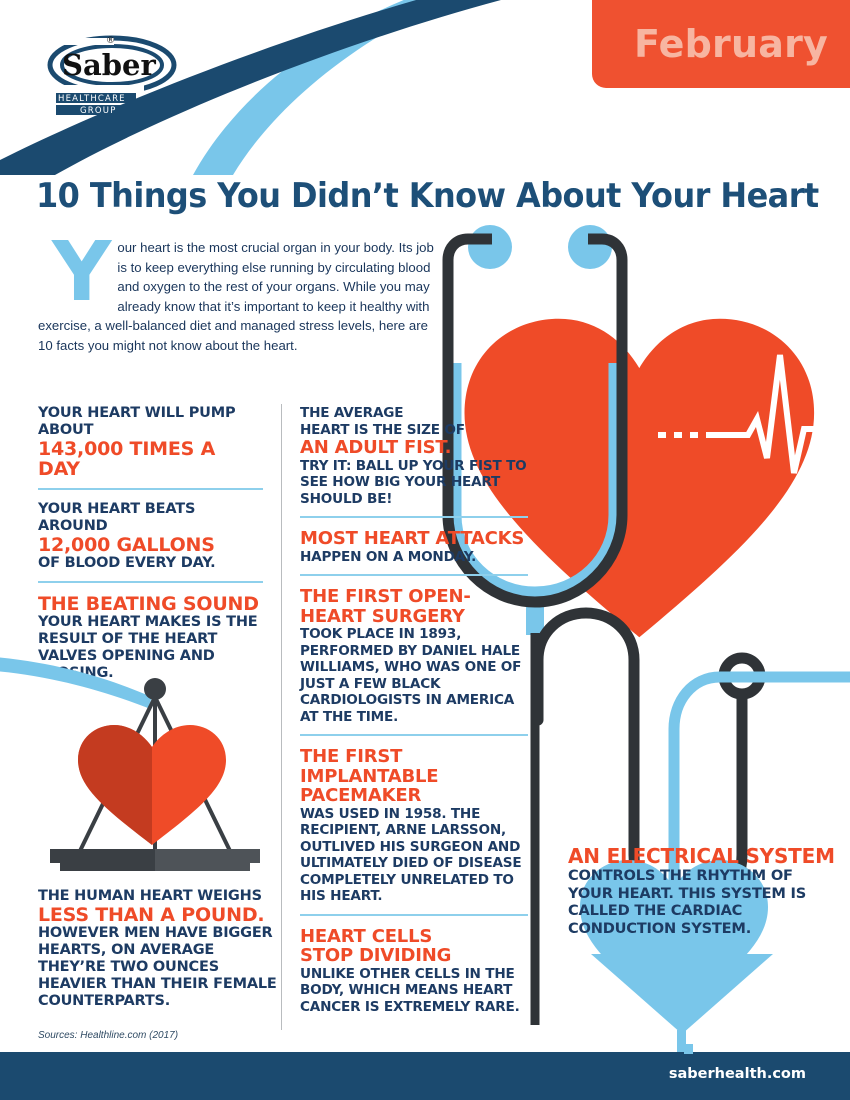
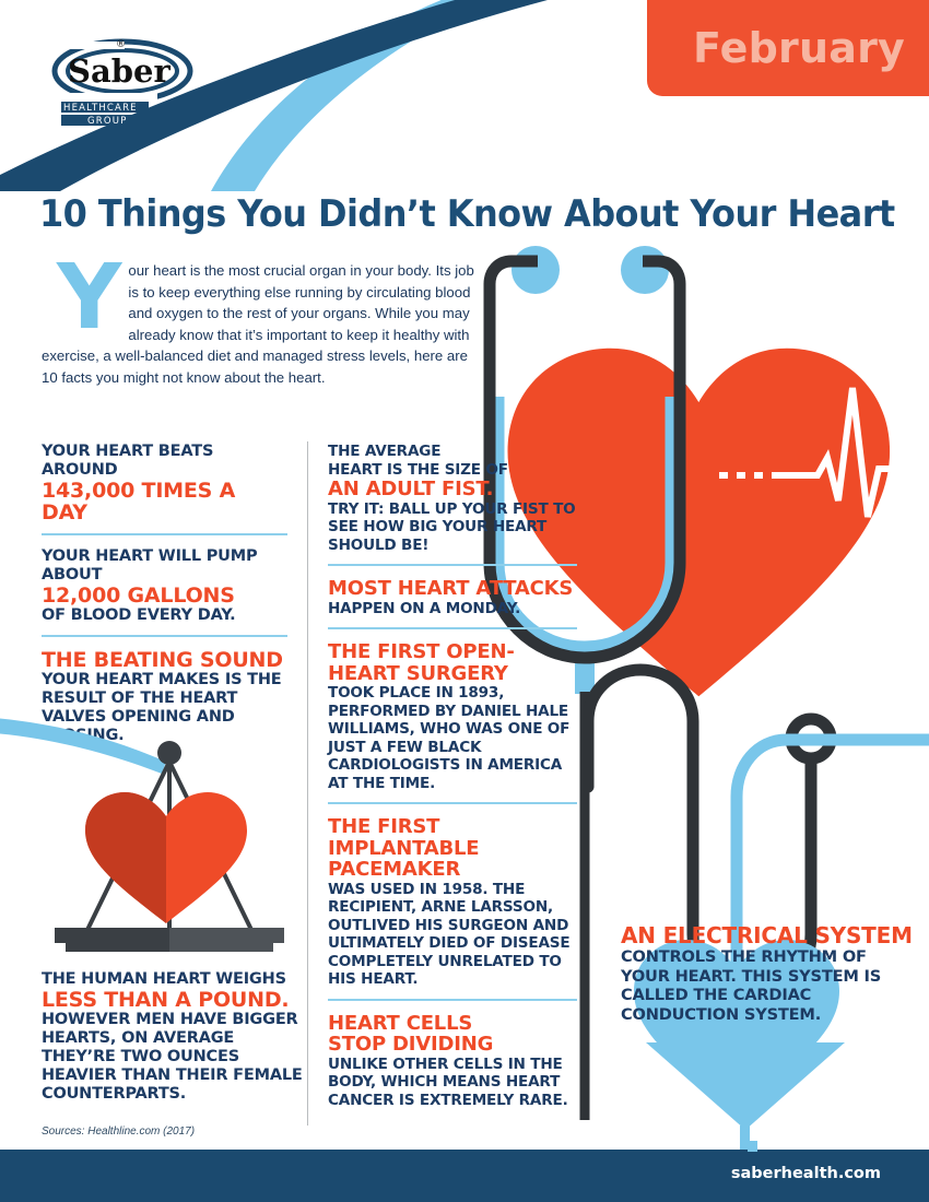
  Saber
  ®
  HEALTHCARE
  GROUP
  February
  10 Things You Didn’t Know About Your Heart
  Y
  our heart is the most crucial organ in your body. Its job is to keep everything else running by circulating blood and oxygen to the rest of your organs. While you may already know that it’s important to keep it healthy with exercise, a well-balanced diet and managed stress levels, here are 10 facts you might not know about the heart.
- YOUR HEART WILL PUMP ABOUT
+ YOUR HEART BEATS AROUND
  143,000 TIMES A DAY
- YOUR HEART BEATS AROUND
+ YOUR HEART WILL PUMP ABOUT
  12,000 GALLONS
  OF BLOOD EVERY DAY.
  THE BEATING SOUND
  YOUR HEART MAKES IS THE RESULT OF THE HEART VALVES OPENING AND NG.
  THE AVERAGE
  HEART IS THE SIZE OF
  AN ADULT FIST.
  TRY IT: BALL UP YOUR FIST TO SEE HOW BIG YOUR HEART SHOULD BE!
  MOST HEART ATTACKS
  HAPPEN ON A MONDAY.
  THE FIRST OPEN-
  HEART SURGERY
  TOOK PLACE IN 1893, PERFORMED BY DANIEL HALE WILLIAMS, WHO WAS ONE OF JUST A FEW BLACK CARDIOLOGISTS IN AMERICA AT THE TIME.
  THE FIRST IMPLANTABLE
  PACEMAKER
  WAS USED IN 1958. THE RECIPIENT, ARNE LARSSON, OUTLIVED HIS SURGEON AND ULTIMATELY DIED OF DISEASE COMPLETELY UNRELATED TO HIS HEART.
  HEART CELLS
  STOP DIVIDING
  UNLIKE OTHER CELLS IN THE BODY, WHICH MEANS HEART CANCER IS EXTREMELY RARE.
  THE HUMAN HEART WEIGHS
  LESS THAN A POUND.
  HOWEVER MEN HAVE BIGGER HEARTS, ON AVERAGE THEY’RE TWO OUNCES HEAVIER THAN THEIR FEMALE COUNTERPARTS.
  AN ELECTRICAL SYSTEM
  CONTROLS THE RHYTHM OF YOUR HEART. THIS SYSTEM IS CALLED THE CARDIAC CONDUCTION SYSTEM.
  Sources: Healthline.com (2017)
  saberhealth.com
